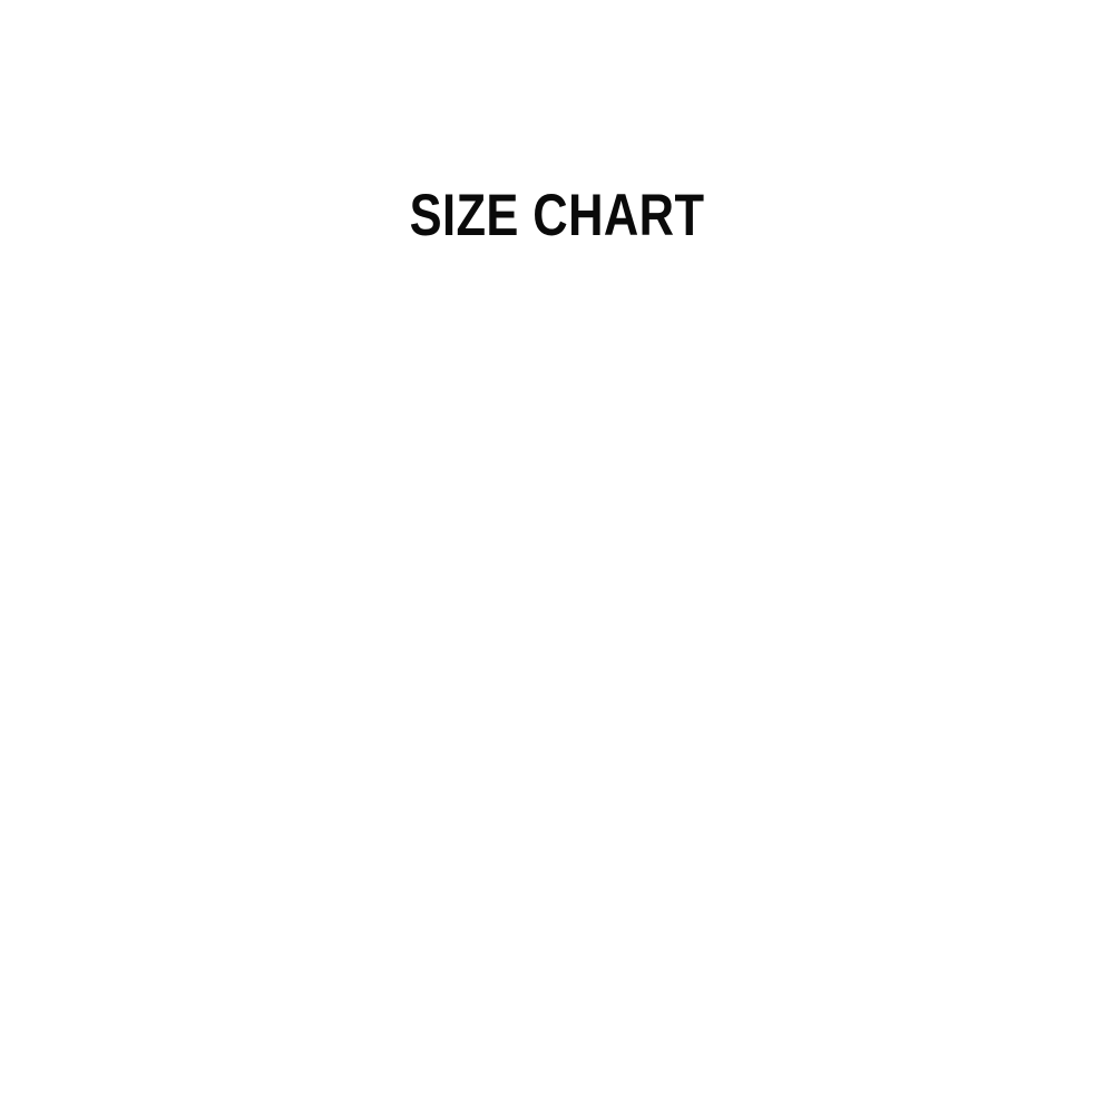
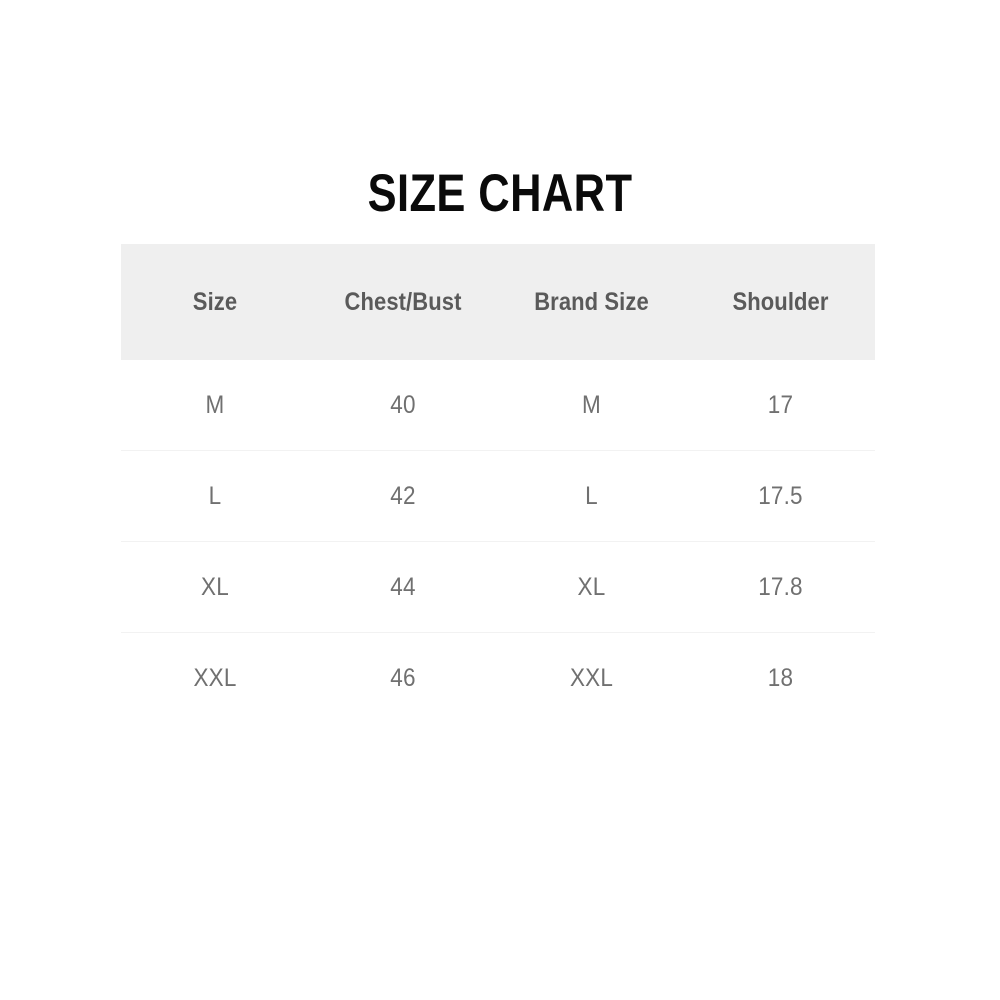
  SIZE CHART
+ Size	Chest/Bust	Brand Size	Shoulder
+ M	40	M	17
+ L	42	L	17.5
+ XL	44	XL	17.8
+ XXL	46	XXL	18
